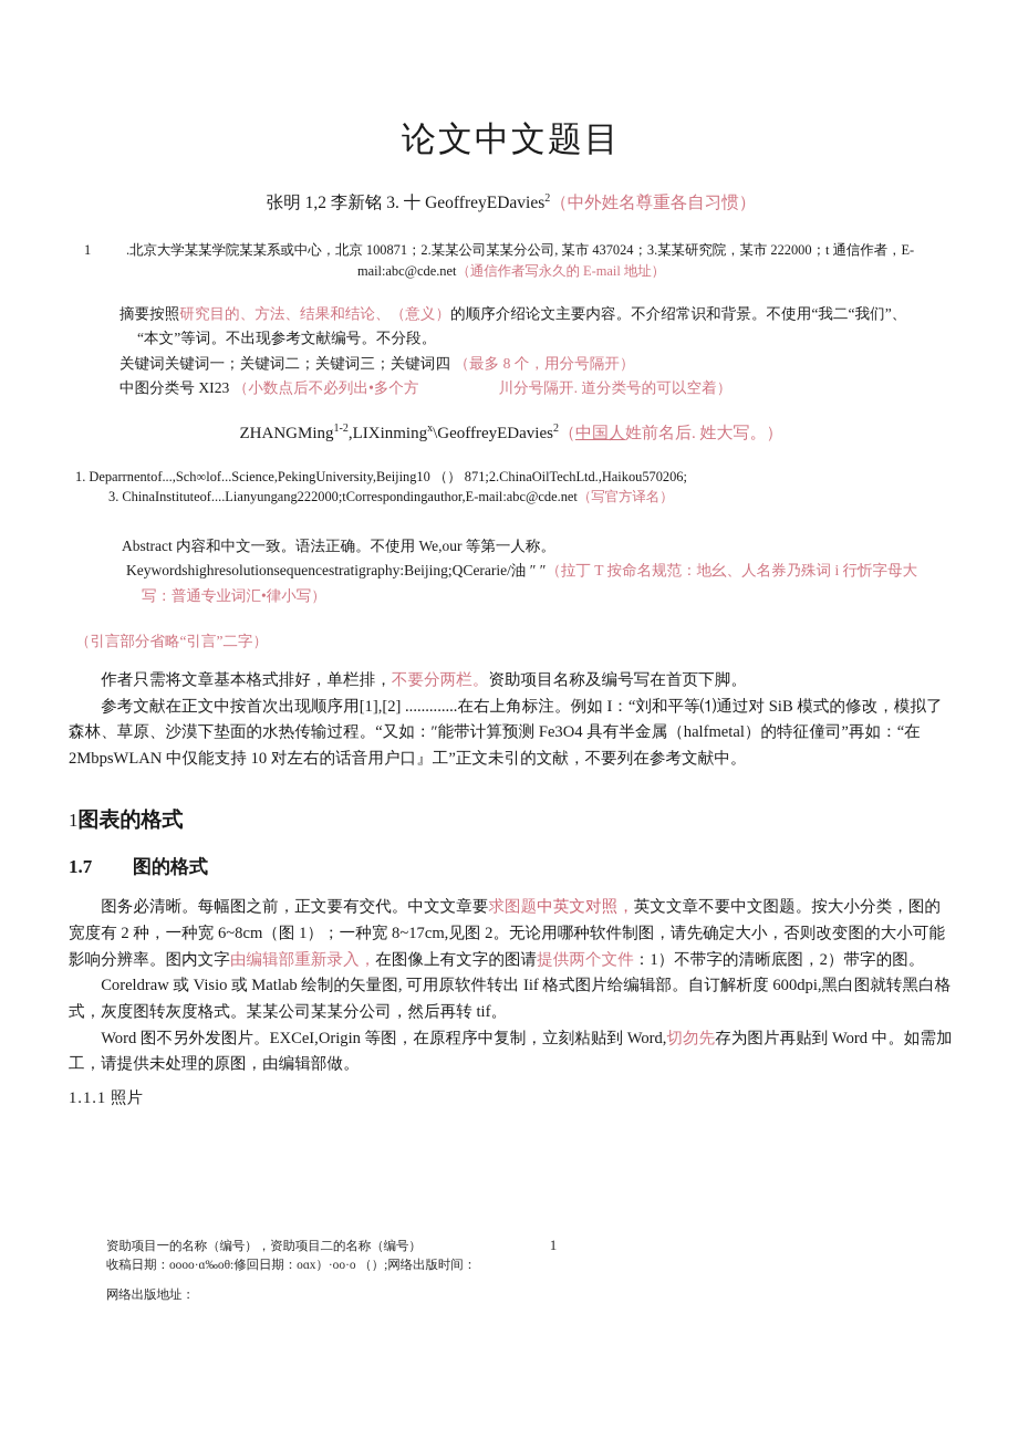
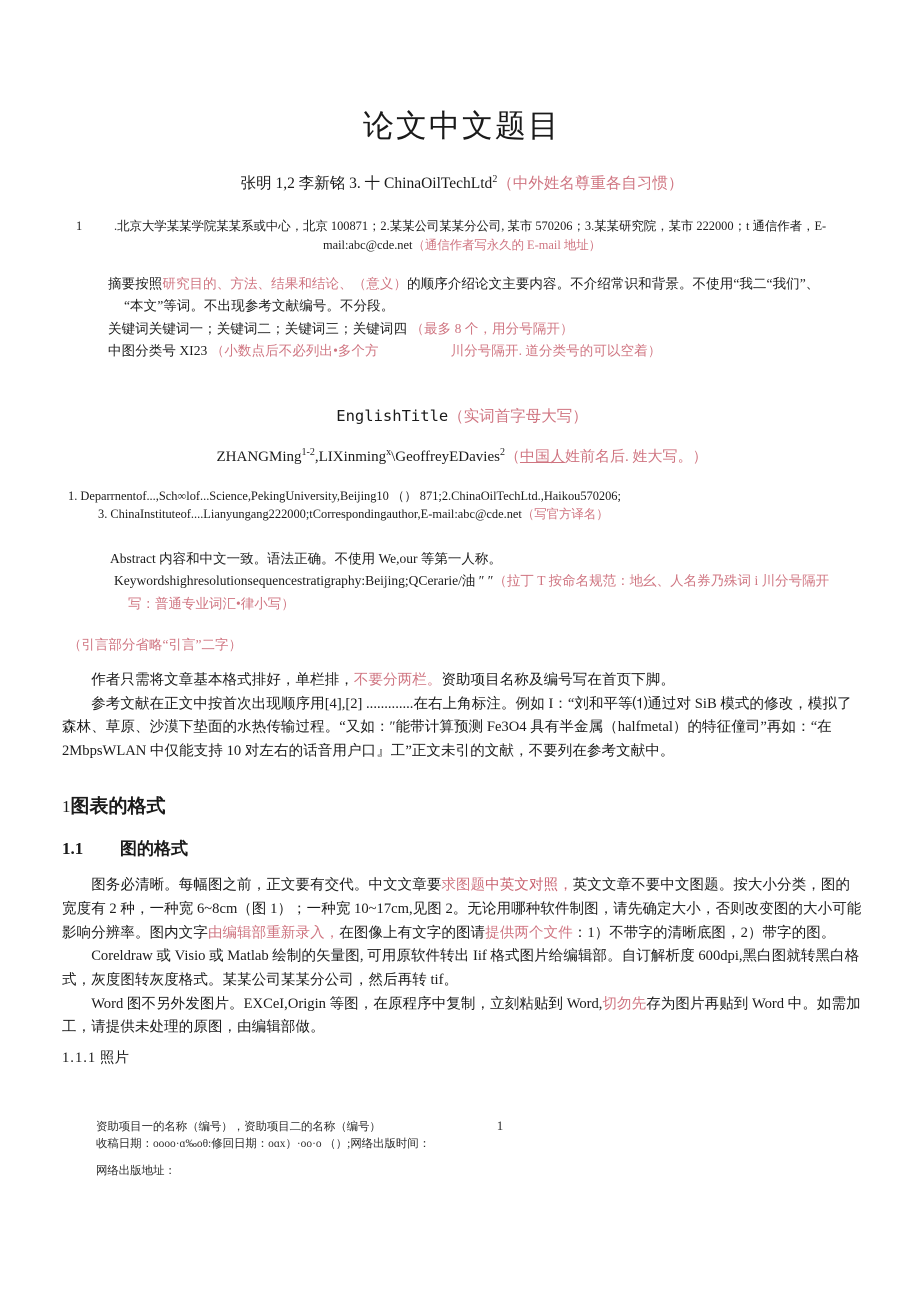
  论文中文题目
- 张明 1,2 李新铭 3. 十 GeoffreyEDavies2（中外姓名尊重各自习惯）
+ 张明 1,2 李新铭 3. 十 ChinaOilTechLtd2（中外姓名尊重各自习惯）
  1
- .北京大学某某学院某某系或中心，北京 100871；2.某某公司某某分公司, 某市 437024；3.某某研究院，某市 222000；t 通信作者，E-mail:abc@cde.net（通信作者写永久的 E-mail 地址）
+ .北京大学某某学院某某系或中心，北京 100871；2.某某公司某某分公司, 某市 570206；3.某某研究院，某市 222000；t 通信作者，E-mail:abc@cde.net（通信作者写永久的 E-mail 地址）
  摘要按照研究目的、方法、结果和结论、（意义）的顺序介绍论文主要内容。不介绍常识和背景。不使用“我二“我们”、
  “本文”等词。不出现参考文献编号。不分段。
  关键词关键词一；关键词二；关键词三；关键词四 （最多 8 个，用分号隔开）
  中图分类号 XI23 （小数点后不必列出•多个方 川分号隔开. 道分类号的可以空着）
+ EnglishTitle（实词首字母大写）
  ZHANGMing1-2,LIXinmingx\GeoffreyEDavies2（中国人姓前名后. 姓大写。）
  1. Deparrnentof...,Sch∞lof...Science,PekingUniversity,Beijing10 （） 871;2.ChinaOilTechLtd.,Haikou570206;
  3. ChinaInstituteof....Lianyungang222000;tCorrespondingauthor,E-mail:abc@cde.net（写官方译名）
  Abstract 内容和中文一致。语法正确。不使用 We,our 等第一人称。
- Keywordshighresolutionsequencestratigraphy:Beijing;QCerarie/油 ″ ″（拉丁 T 按命名规范：地幺、人名券乃殊词 i 行忻字母大
+ Keywordshighresolutionsequencestratigraphy:Beijing;QCerarie/油 ″ ″（拉丁 T 按命名规范：地幺、人名券乃殊词 i 川分号隔开
  写：普通专业词汇•律小写）
  （引言部分省略“引言”二字）
  作者只需将文章基本格式排好，单栏排，不要分两栏。资助项目名称及编号写在首页下脚。
- 参考文献在正文中按首次出现顺序用[1],[2] .............在右上角标注。例如 I：“刘和平等⑴通过对 SiB 模式的修改，模拟了森林、草原、沙漠下垫面的水热传输过程。“又如：″能带计算预测 Fe3O4 具有半金属（halfmetal）的特征僮司”再如：“在 2MbpsWLAN 中仅能支持 10 对左右的话音用户口』工”正文未引的文献，不要列在参考文献中。
+ 参考文献在正文中按首次出现顺序用[4],[2] .............在右上角标注。例如 I：“刘和平等⑴通过对 SiB 模式的修改，模拟了森林、草原、沙漠下垫面的水热传输过程。“又如：″能带计算预测 Fe3O4 具有半金属（halfmetal）的特征僮司”再如：“在 2MbpsWLAN 中仅能支持 10 对左右的话音用户口』工”正文未引的文献，不要列在参考文献中。
  1图表的格式
- 1.7 图的格式
+ 1.1 图的格式
- 图务必清晰。每幅图之前，正文要有交代。中文文章要求图题中英文对照，英文文章不要中文图题。按大小分类，图的宽度有 2 种，一种宽 6~8cm（图 1）；一种宽 8~17cm,见图 2。无论用哪种软件制图，请先确定大小，否则改变图的大小可能影响分辨率。图内文字由编辑部重新录入，在图像上有文字的图请提供两个文件：1）不带字的清晰底图，2）带字的图。
+ 图务必清晰。每幅图之前，正文要有交代。中文文章要求图题中英文对照，英文文章不要中文图题。按大小分类，图的宽度有 2 种，一种宽 6~8cm（图 1）；一种宽 10~17cm,见图 2。无论用哪种软件制图，请先确定大小，否则改变图的大小可能影响分辨率。图内文字由编辑部重新录入，在图像上有文字的图请提供两个文件：1）不带字的清晰底图，2）带字的图。
  Coreldraw 或 Visio 或 Matlab 绘制的矢量图, 可用原软件转出 Iif 格式图片给编辑部。自订解析度 600dpi,黑白图就转黑白格式，灰度图转灰度格式。某某公司某某分公司，然后再转 tif。
  Word 图不另外发图片。EXCeI,Origin 等图，在原程序中复制，立刻粘贴到 Word,切勿先存为图片再贴到 Word 中。如需加工，请提供未处理的原图，由编辑部做。
  1.1.1 照片
  资助项目一的名称（编号），资助项目二的名称（编号） 1
  收稿日期：oooo·ɑ‰oθ:修回日期：oɑx）·oo·o （）;网络出版时间：
  网络出版地址：
